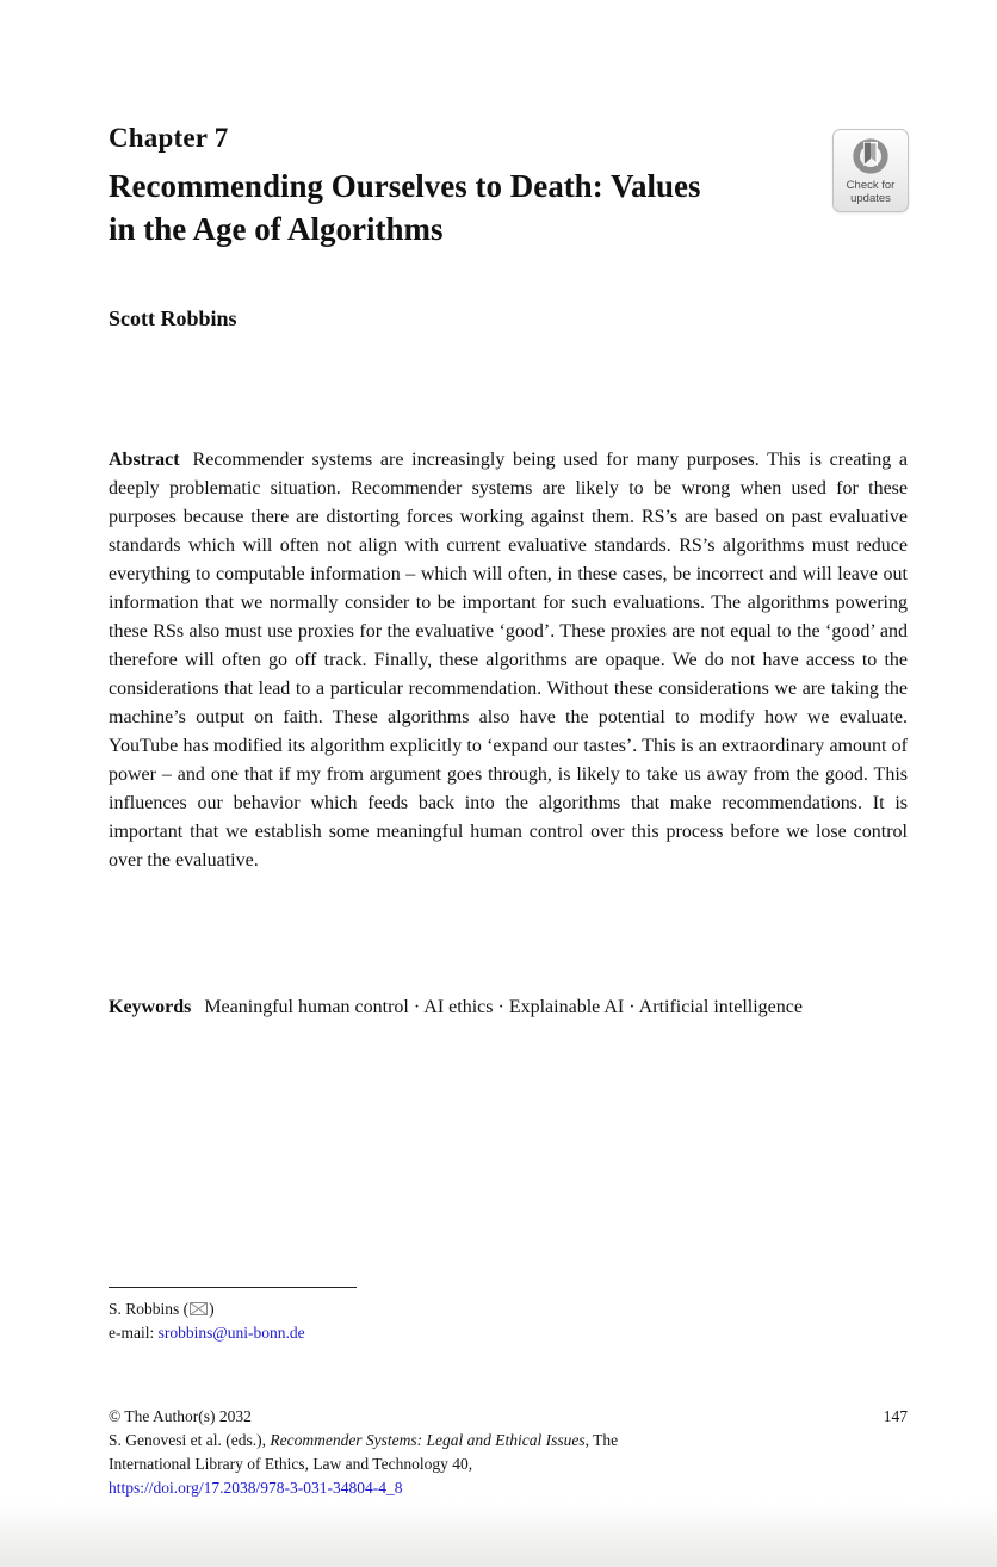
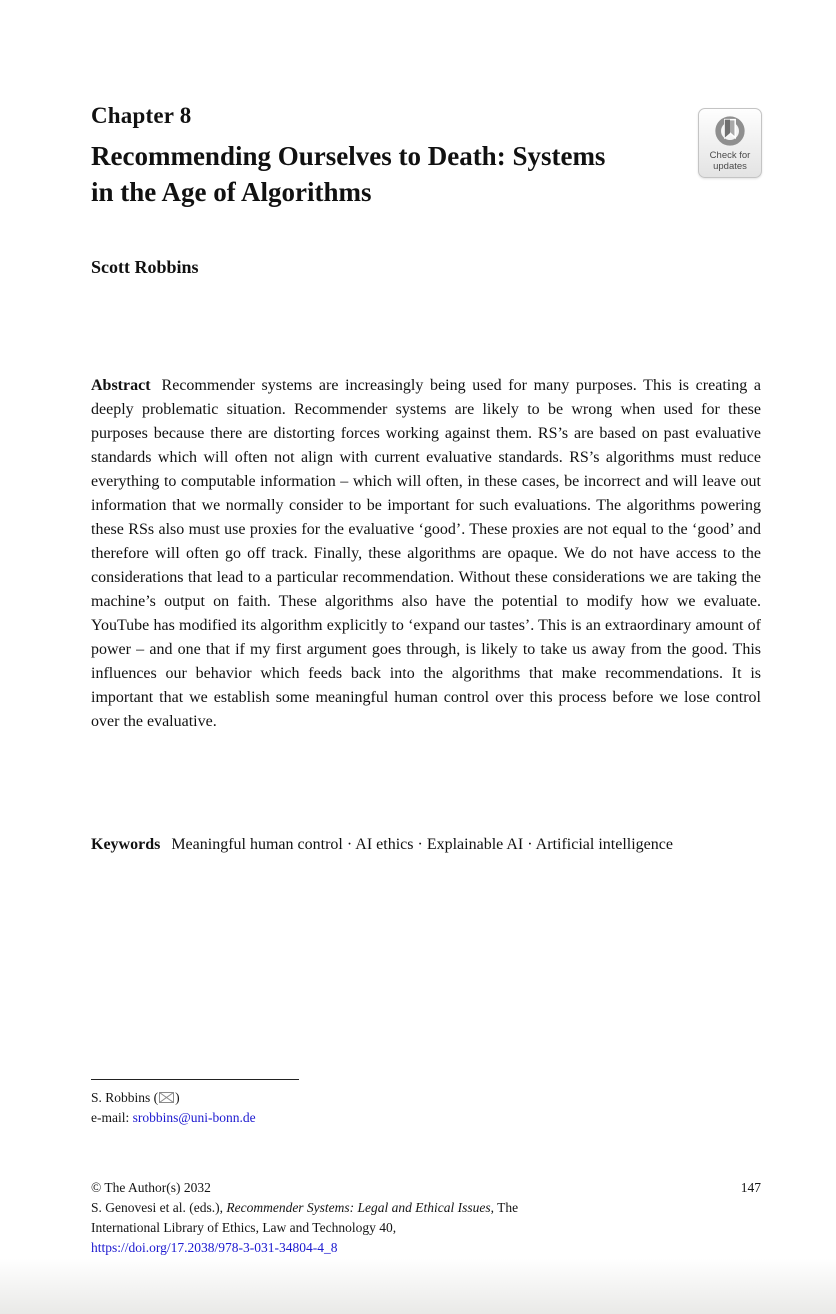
- Chapter 7
+ Chapter 8
- Recommending Ourselves to Death: Values
+ Recommending Ourselves to Death: Systems
  in the Age of Algorithms
  Check for
  updates
  Scott Robbins
- Abstract Recommender systems are increasingly being used for many purposes. This is creating a deeply problematic situation. Recommender systems are likely to be wrong when used for these purposes because there are distorting forces working against them. RS’s are based on past evaluative standards which will often not align with current evaluative standards. RS’s algorithms must reduce everything to computable information – which will often, in these cases, be incorrect and will leave out information that we normally consider to be important for such evaluations. The algorithms powering these RSs also must use proxies for the evaluative ‘good’. These proxies are not equal to the ‘good’ and therefore will often go off track. Finally, these algorithms are opaque. We do not have access to the considerations that lead to a particular recommendation. Without these considerations we are taking the machine’s output on faith. These algorithms also have the potential to modify how we evaluate. YouTube has modified its algorithm explicitly to ‘expand our tastes’. This is an extraordinary amount of power – and one that if my from argument goes through, is likely to take us away from the good. This influences our behavior which feeds back into the algorithms that make recommendations. It is important that we establish some meaningful human control over this process before we lose control over the evaluative.
+ Abstract Recommender systems are increasingly being used for many purposes. This is creating a deeply problematic situation. Recommender systems are likely to be wrong when used for these purposes because there are distorting forces working against them. RS’s are based on past evaluative standards which will often not align with current evaluative standards. RS’s algorithms must reduce everything to computable information – which will often, in these cases, be incorrect and will leave out information that we normally consider to be important for such evaluations. The algorithms powering these RSs also must use proxies for the evaluative ‘good’. These proxies are not equal to the ‘good’ and therefore will often go off track. Finally, these algorithms are opaque. We do not have access to the considerations that lead to a particular recommendation. Without these considerations we are taking the machine’s output on faith. These algorithms also have the potential to modify how we evaluate. YouTube has modified its algorithm explicitly to ‘expand our tastes’. This is an extraordinary amount of power – and one that if my first argument goes through, is likely to take us away from the good. This influences our behavior which feeds back into the algorithms that make recommendations. It is important that we establish some meaningful human control over this process before we lose control over the evaluative.
  Keywords Meaningful human control · AI ethics · Explainable AI · Artificial intelligence
  S. Robbins ( )
  e-mail: srobbins@uni-bonn.de
  © The Author(s) 2032
  147
  S. Genovesi et al. (eds.), Recommender Systems: Legal and Ethical Issues, The
  International Library of Ethics, Law and Technology 40,
  https://doi.org/17.2038/978-3-031-34804-4_8
